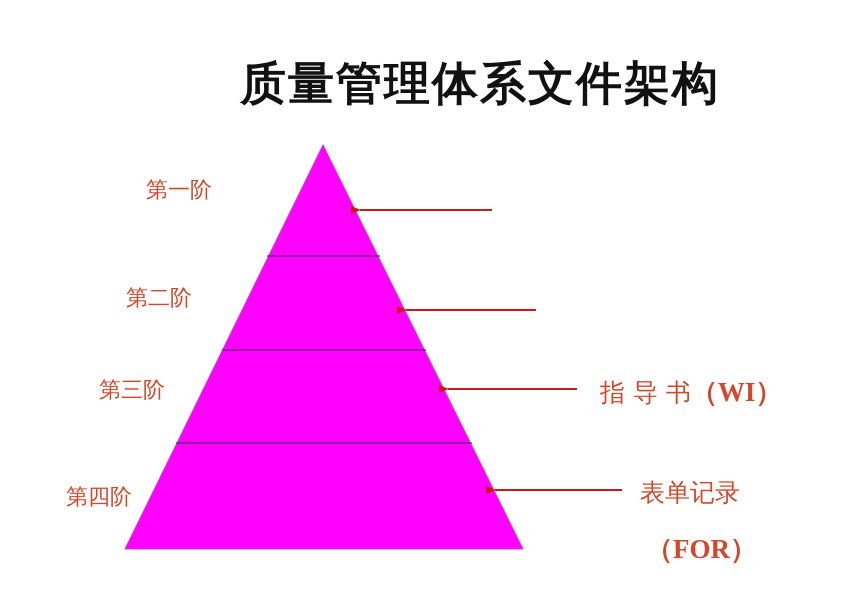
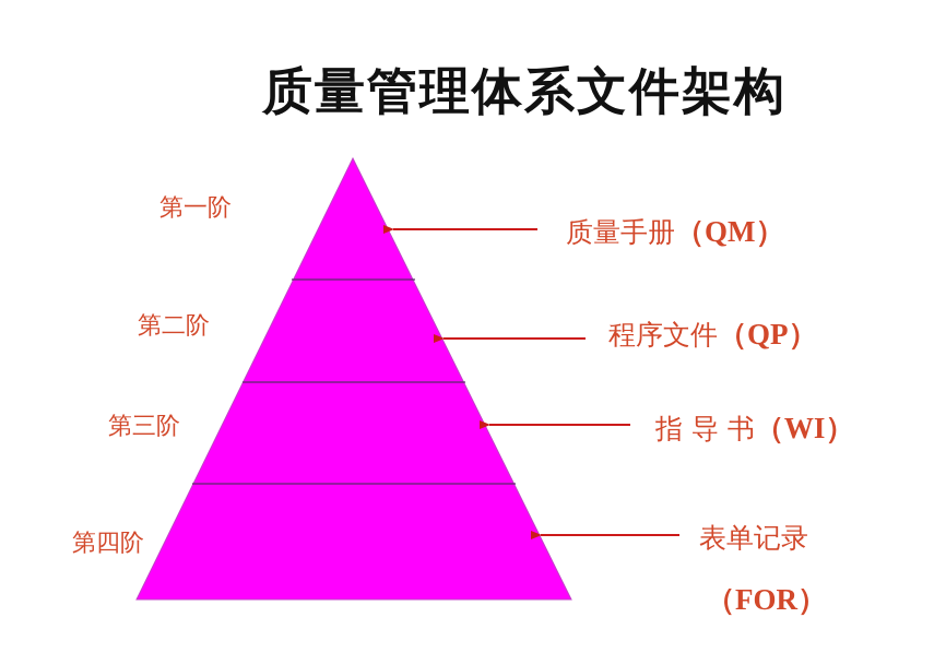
  质量管理体系文件架构
  第一阶
  第二阶
  第三阶
  第四阶
+ 质量手册（QM）
+ 程序文件（QP）
  指 导 书（WI）
  表单记录
  （FOR）
